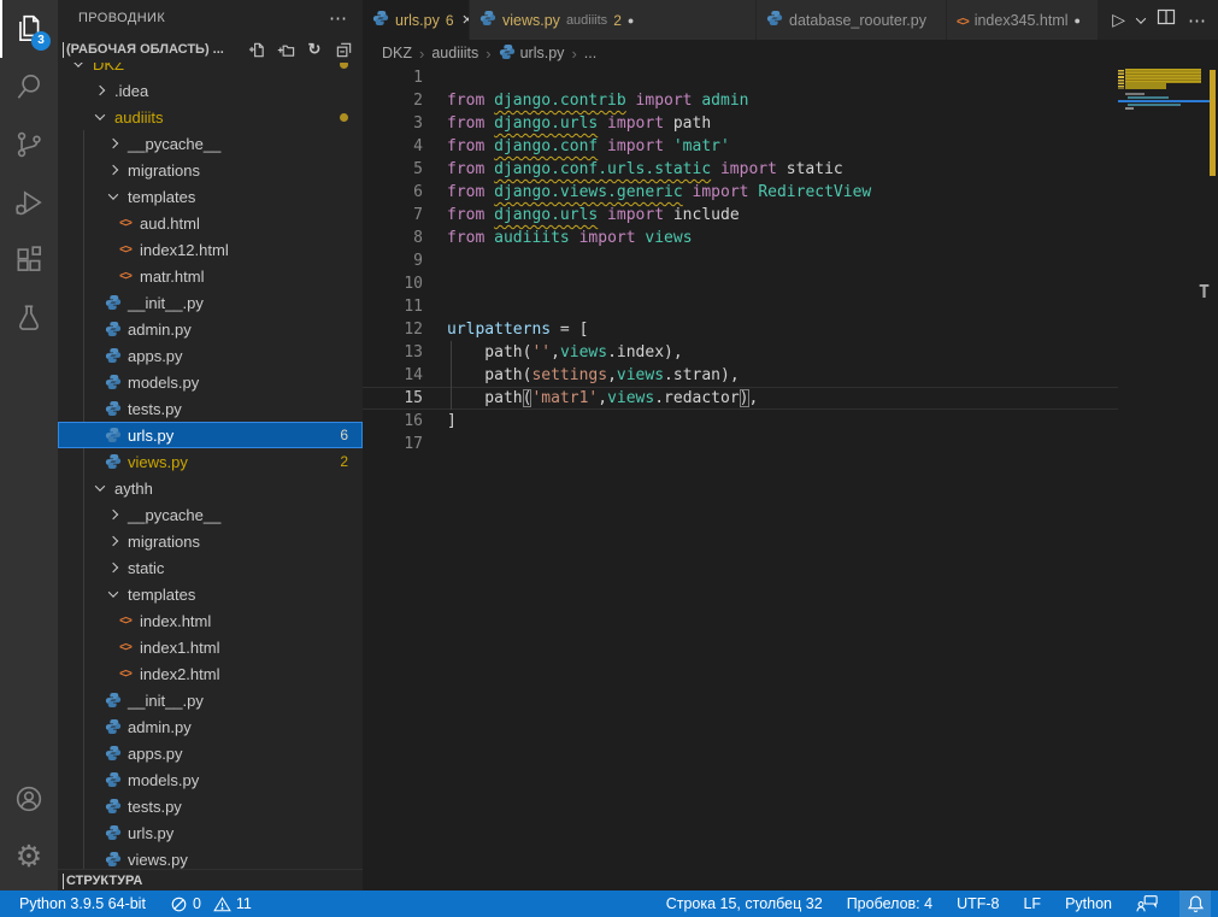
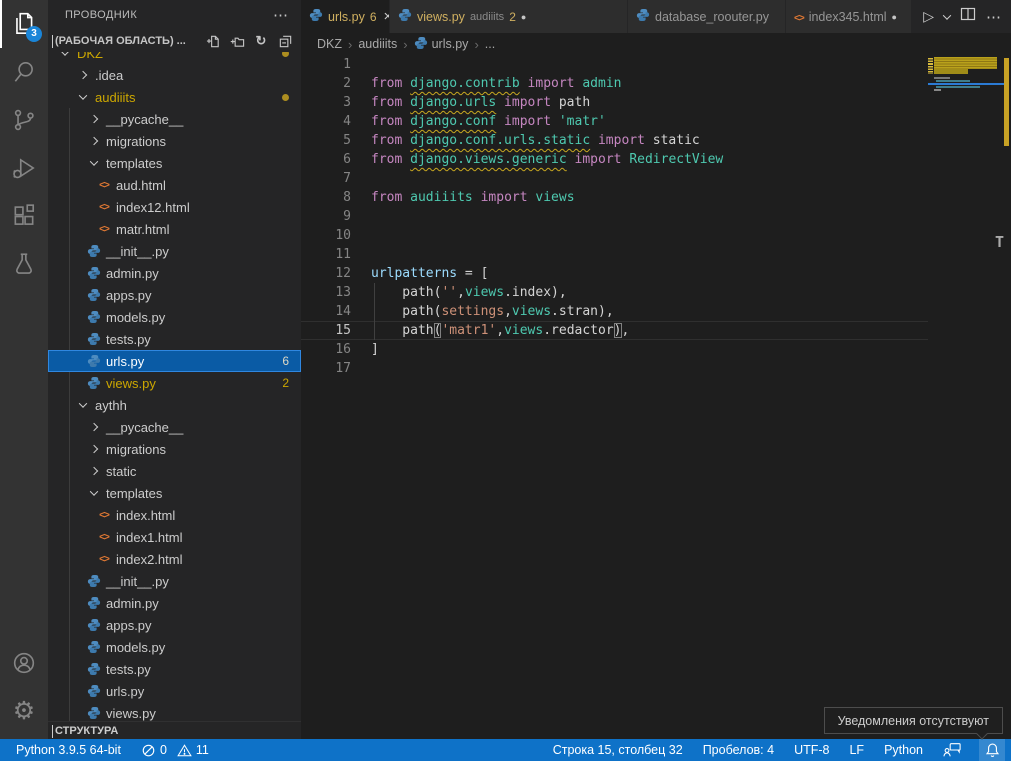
  3
  ⚙
  ПРОВОДНИК
  ⋯
  (РАБОЧАЯ ОБЛАСТЬ) ...
  ↻
  DKZ
  .idea
  audiiits
  __pycache__
  migrations
  templates
  <>
  aud.html
  <>
  index12.html
  <>
  matr.html
  __init__.py
  admin.py
  apps.py
  models.py
  tests.py
  urls.py
  6
  views.py
  2
  aythh
  __pycache__
  migrations
  static
  templates
  <>
  index.html
  <>
  index1.html
  <>
  index2.html
  __init__.py
  admin.py
  apps.py
  models.py
  tests.py
  urls.py
  views.py
  СТРУКТУРА
  urls.py
  6
  ×
  views.py
  audiiits
  2
  ●
  database_roouter.py
  <>
  index345.html
  ●
  ▷
  ⋯
  DKZ
  ›
  audiiits
  ›
  urls.py
  ›
  ...
  1
  2
  from django.contrib import admin
  3
  from django.urls import path
  4
  from django.conf import 'matr'
  5
  from django.conf.urls.static import static
  6
  from django.views.generic import RedirectView
  7
- from django.urls import include
  8
  from audiiits import views
  9
  10
  11
  12
  urlpatterns = [
  13
  path('',views.index),
  14
  path(settings,views.stran),
  15
  path('matr1',views.redactor),
  16
  ]
  17
  T
  Python 3.9.5 64-bit
  0
  11
  Строка 15, столбец 32
  Пробелов: 4
  UTF-8
  LF
  Python
+ Уведомления отсутствуют
